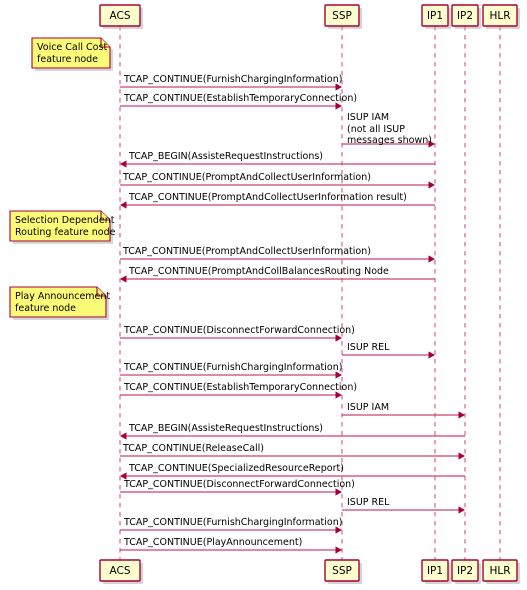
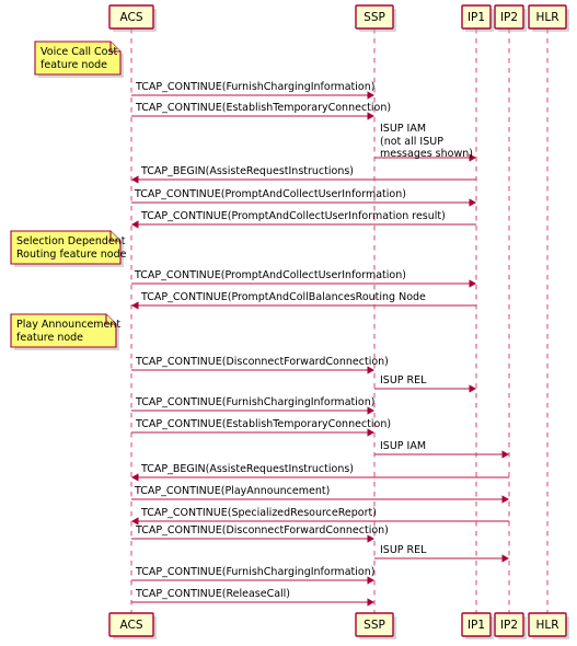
  ACS
  ACS
  SSP
  SSP
  IP1
  IP1
  IP2
  IP2
  HLR
  HLR
  TCAP_CONTINUE(FurnishChargingInformation)
  TCAP_CONTINUE(EstablishTemporaryConnection)
  ISUP IAM
  (not all ISUP
  messages shown)
  TCAP_BEGIN(AssisteRequestInstructions)
  TCAP_CONTINUE(PromptAndCollectUserInformation)
  TCAP_CONTINUE(PromptAndCollectUserInformation result)
  TCAP_CONTINUE(PromptAndCollectUserInformation)
  TCAP_CONTINUE(PromptAndCollBalancesRouting Node
  TCAP_CONTINUE(DisconnectForwardConnection)
  ISUP REL
  TCAP_CONTINUE(FurnishChargingInformation)
  TCAP_CONTINUE(EstablishTemporaryConnection)
  ISUP IAM
  TCAP_BEGIN(AssisteRequestInstructions)
- TCAP_CONTINUE(ReleaseCall)
+ TCAP_CONTINUE(PlayAnnouncement)
  TCAP_CONTINUE(SpecializedResourceReport)
  TCAP_CONTINUE(DisconnectForwardConnection)
  ISUP REL
  TCAP_CONTINUE(FurnishChargingInformation)
- TCAP_CONTINUE(PlayAnnouncement)
+ TCAP_CONTINUE(ReleaseCall)
  Voice Call Cost
  feature node
  Selection Dependent
  Routing feature node
  Play Announcement
  feature node
